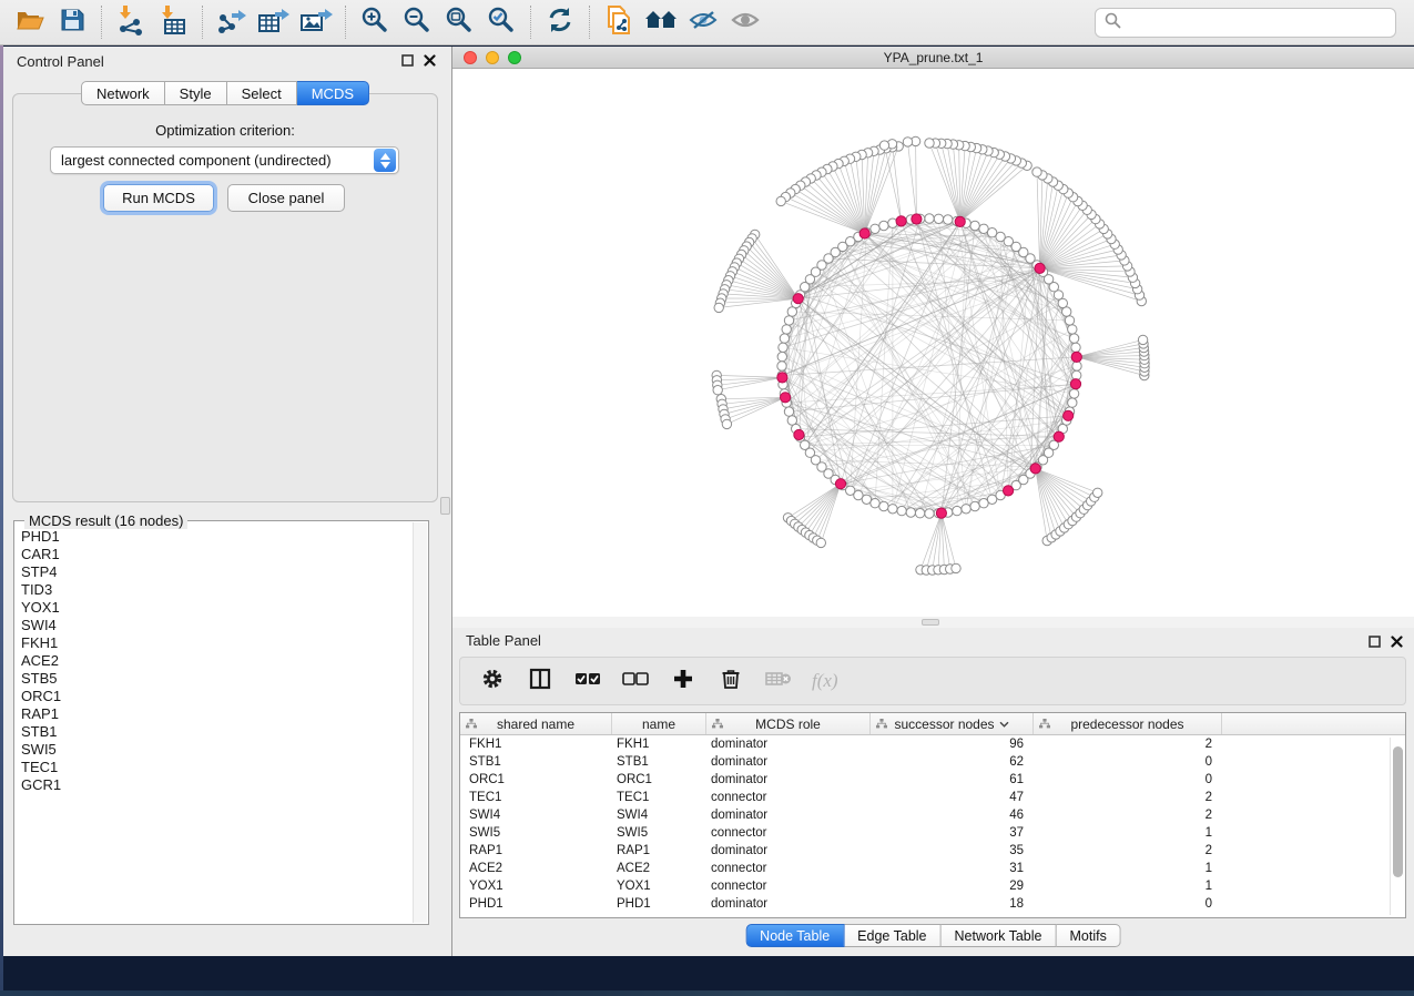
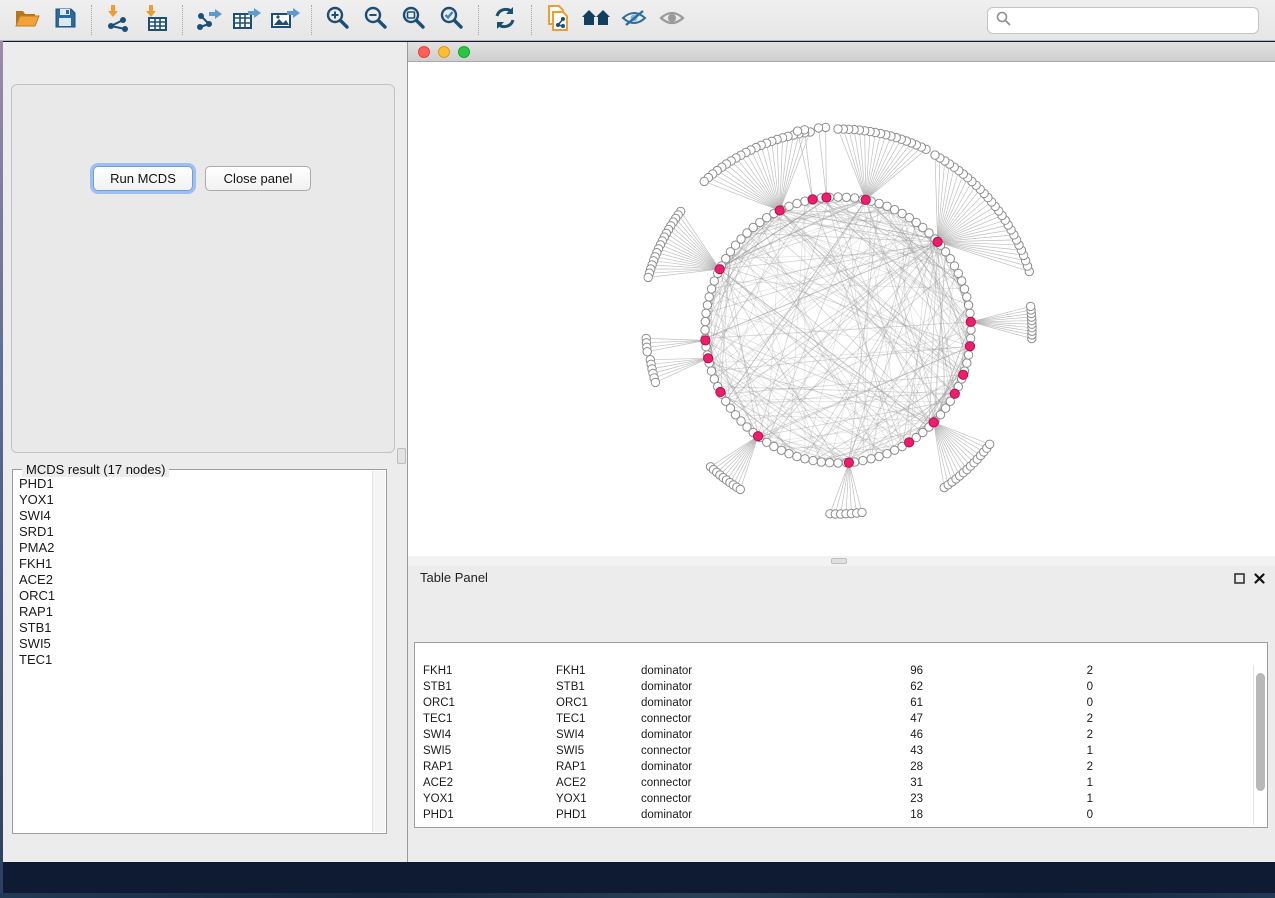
- Control Panel
- Network
- Style
- Select
- MCDS
- Optimization criterion:
- largest connected component (undirected)
  Run MCDS
  Close panel
- MCDS result (16 nodes)
+ MCDS result (17 nodes)
  PHD1
- CAR1
- STP4
- TID3
  YOX1
  SWI4
+ SRD1
+ PMA2
  FKH1
  ACE2
- STB5
  ORC1
  RAP1
  STB1
  SWI5
  TEC1
- GCR1
- YPA_prune.txt_1
  Table Panel
- f(x)
- shared name
- name
- MCDS role
- successor nodes
- predecessor nodes
  FKH1
  FKH1
  dominator
  96
  2
  STB1
  STB1
  dominator
  62
  0
  ORC1
  ORC1
  dominator
  61
  0
  TEC1
  TEC1
  connector
  47
  2
  SWI4
  SWI4
  dominator
  46
  2
  SWI5
  SWI5
  connector
- 37
+ 43
  1
  RAP1
  RAP1
  dominator
- 35
+ 28
  2
  ACE2
  ACE2
  connector
  31
  1
  YOX1
  YOX1
  connector
- 29
+ 23
  1
  PHD1
  PHD1
  dominator
  18
  0
- Node Table
- Edge Table
- Network Table
- Motifs
